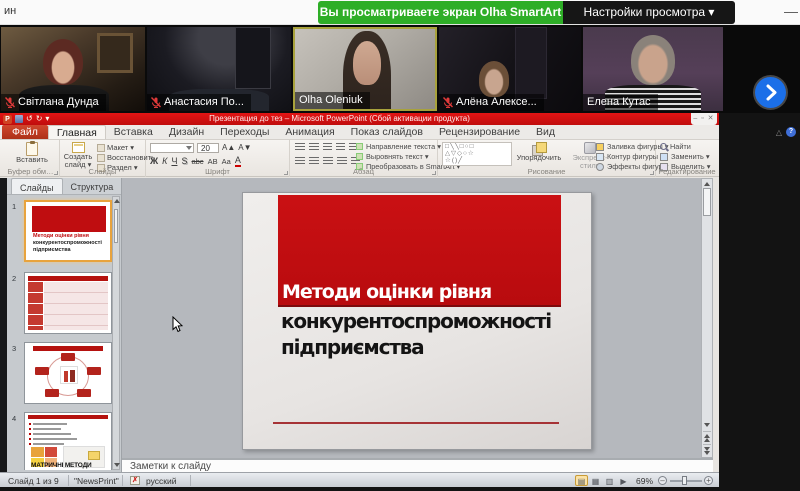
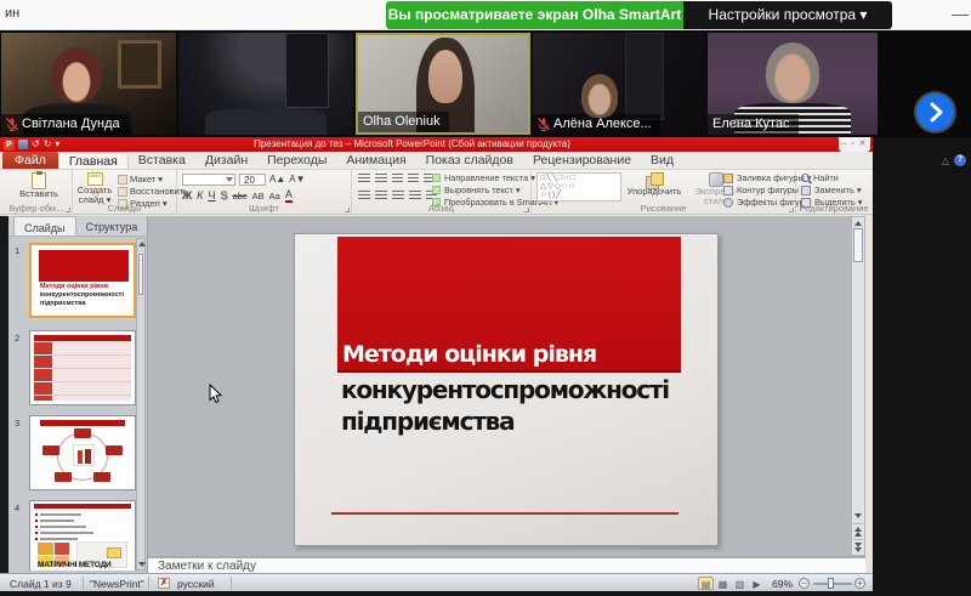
  ин
  Вы просматриваете экран Olha SmartArt
  Настройки просмотра ▾
  —
  Світлана Дунда
- Анастасия По...
  Olha Oleniuk
  Алёна Алексе...
  Елена Кутас
  ↺
  ↻
  ▾
  Презентация до тез – Microsoft PowerPoint (Сбой активации продукта)
  Файл
  Главная
  Вставка
  Дизайн
  Переходы
  Анимация
  Показ слайдов
  Рецензирование
  Вид
  △
  Вставить
  Буфер обм…
  Создать
  слайд ▾
  Макет ▾
  Восстановить
  Раздел ▾
  Слайды
  20
  А▲
  А▼
  Ж
  К
  Ч
  S
  abc
  АВ
  Аа
  А
  Шрифт
  Направление текста ▾
  Выровнять текст ▾
  Преобразовать в SmartArt ▾
  Абзац
  Упорядочить
  Экспр-стил
  Заливка фигур
  Контур фигуры
  Эффекты фигу
  Рисование
  Найти
  Заменить ▾
  Выделить ▾
  Редактирование
  Слайды
  Структура
  1
  2
  3
  4
  Методи оцінки рівня
  конкурентоспроможності
  підприємства
  Заметки к слайду
  Слайд 1 из 9
  "NewsPrint"
  русский
  ▤
  ▦
  ▥
  ▶
  69%
  –
  +
